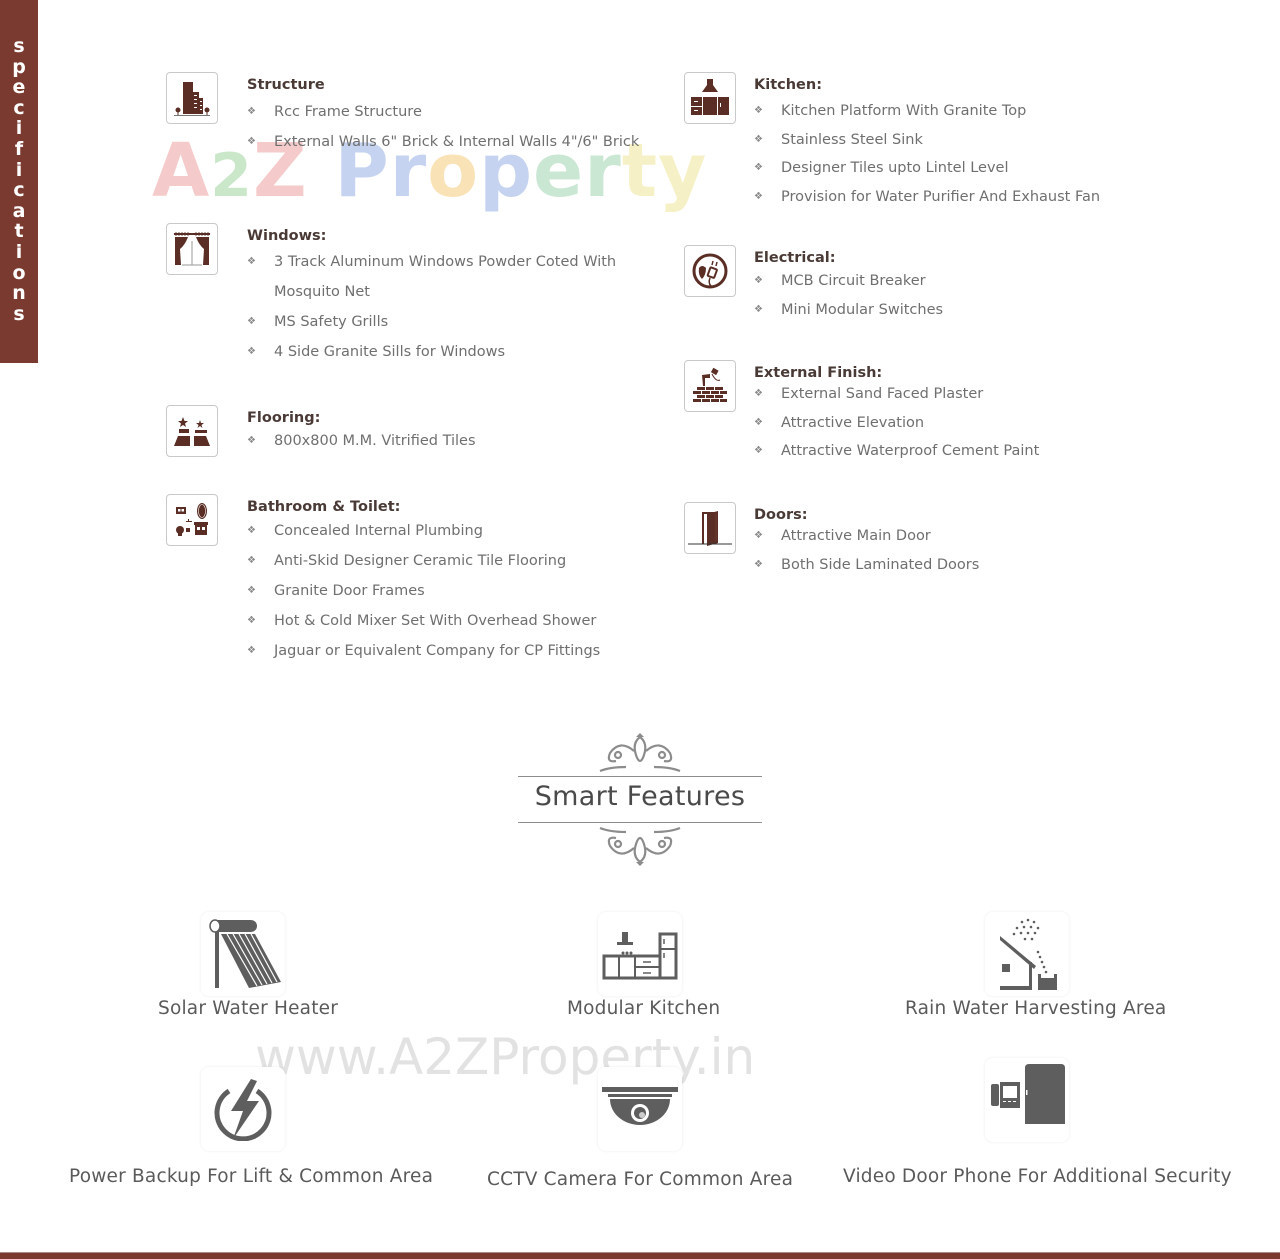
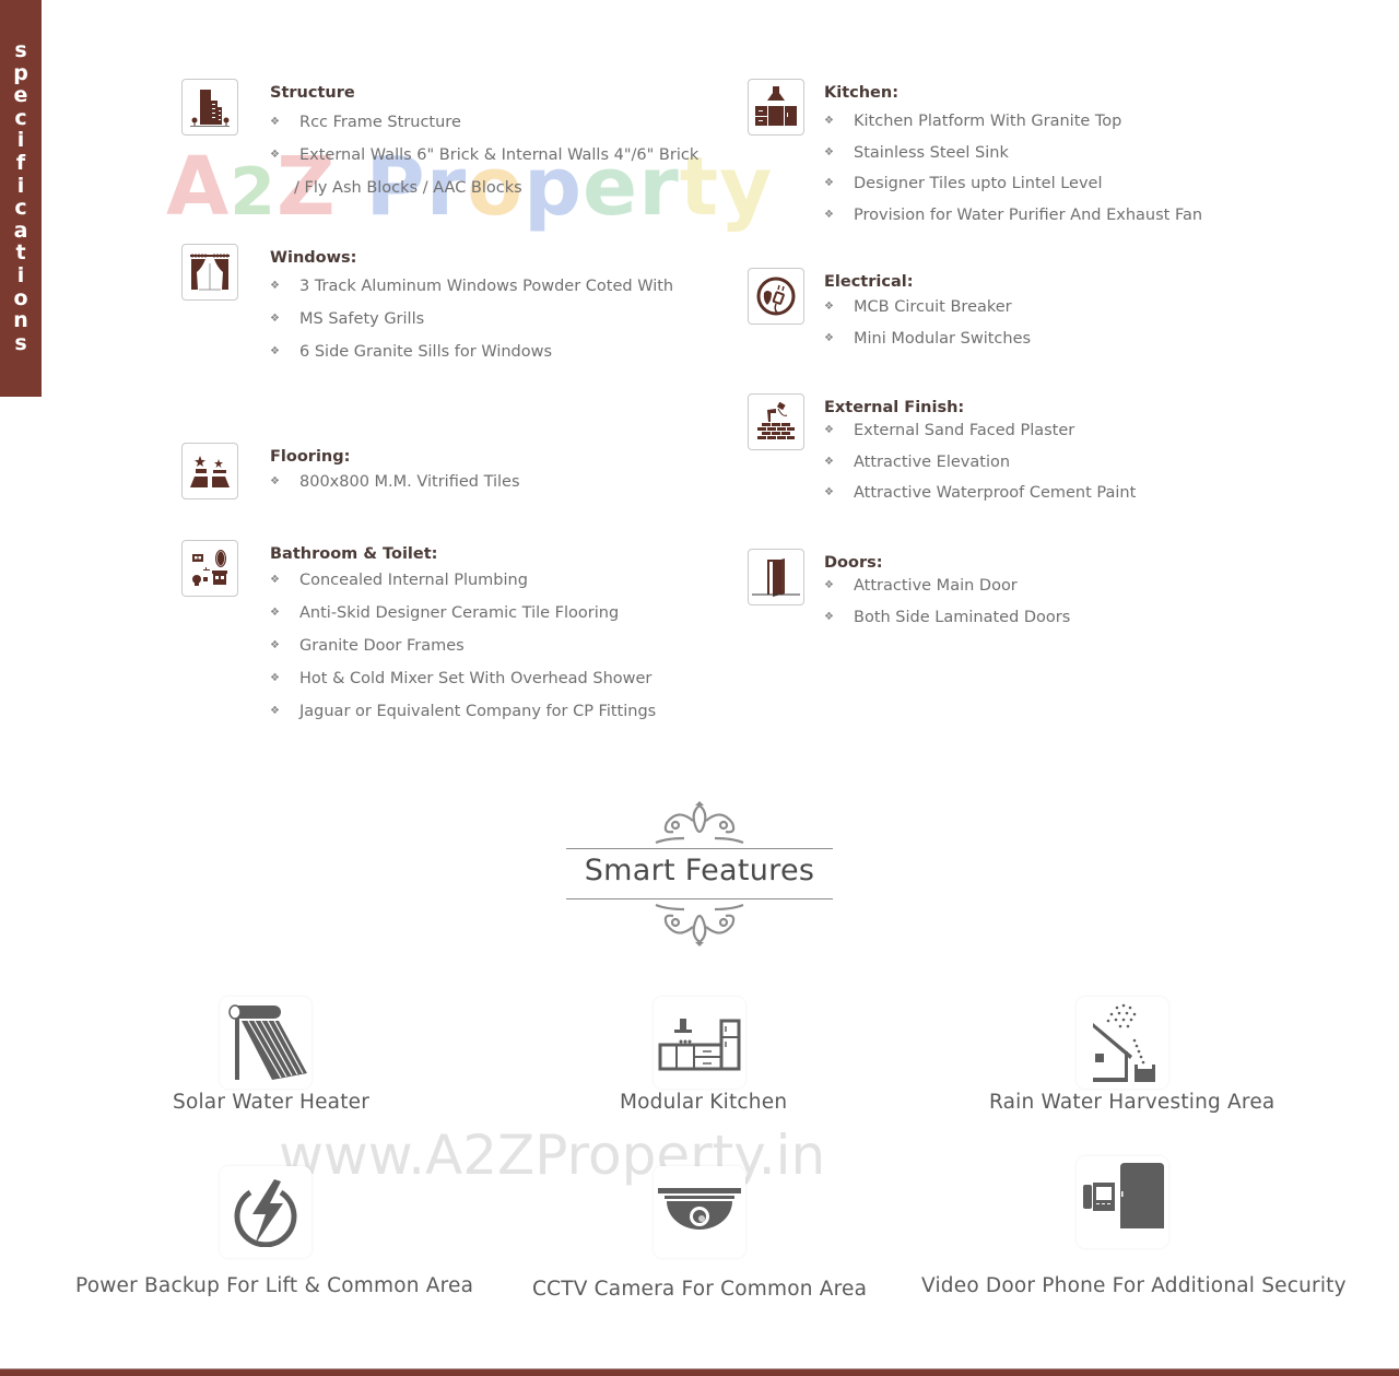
  s
  p
  e
  c
  i
  f
  i
  c
  a
  t
  i
  o
  n
  s
  A2Z Property
  www.A2ZProperty.in
  Structure
  ❖
  Rcc Frame Structure
  ❖
  External Walls 6" Brick & Internal Walls 4"/6" Brick
+ / Fly Ash Blocks / AAC Blocks
  Windows:
  ❖
  3 Track Aluminum Windows Powder Coted With
- Mosquito Net
  ❖
  MS Safety Grills
  ❖
- 4 Side Granite Sills for Windows
+ 6 Side Granite Sills for Windows
  Flooring:
  ❖
  800x800 M.M. Vitrified Tiles
  Bathroom & Toilet:
  ❖
  Concealed Internal Plumbing
  ❖
  Anti-Skid Designer Ceramic Tile Flooring
  ❖
  Granite Door Frames
  ❖
  Hot & Cold Mixer Set With Overhead Shower
  ❖
  Jaguar or Equivalent Company for CP Fittings
  Kitchen:
  ❖
  Kitchen Platform With Granite Top
  ❖
  Stainless Steel Sink
  ❖
  Designer Tiles upto Lintel Level
  ❖
  Provision for Water Purifier And Exhaust Fan
  Electrical:
  ❖
  MCB Circuit Breaker
  ❖
  Mini Modular Switches
  External Finish:
  ❖
  External Sand Faced Plaster
  ❖
  Attractive Elevation
  ❖
  Attractive Waterproof Cement Paint
  Doors:
  ❖
  Attractive Main Door
  ❖
  Both Side Laminated Doors
  Smart Features
  Solar Water Heater
  Modular Kitchen
  Rain Water Harvesting Area
  Power Backup For Lift & Common Area
  CCTV Camera For Common Area
  Video Door Phone For Additional Security
